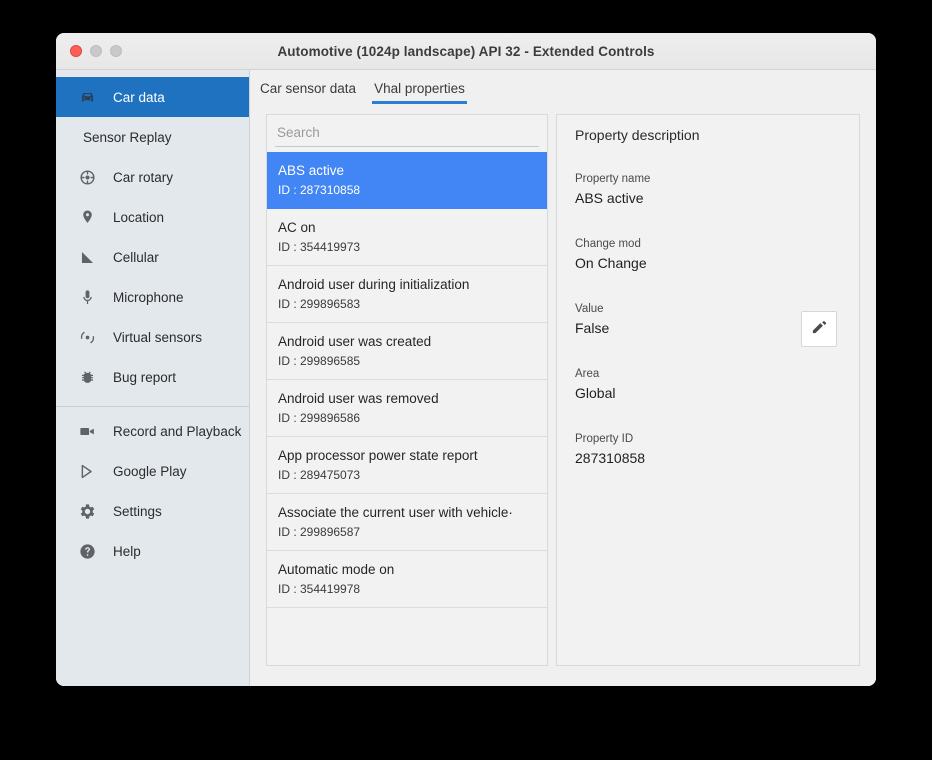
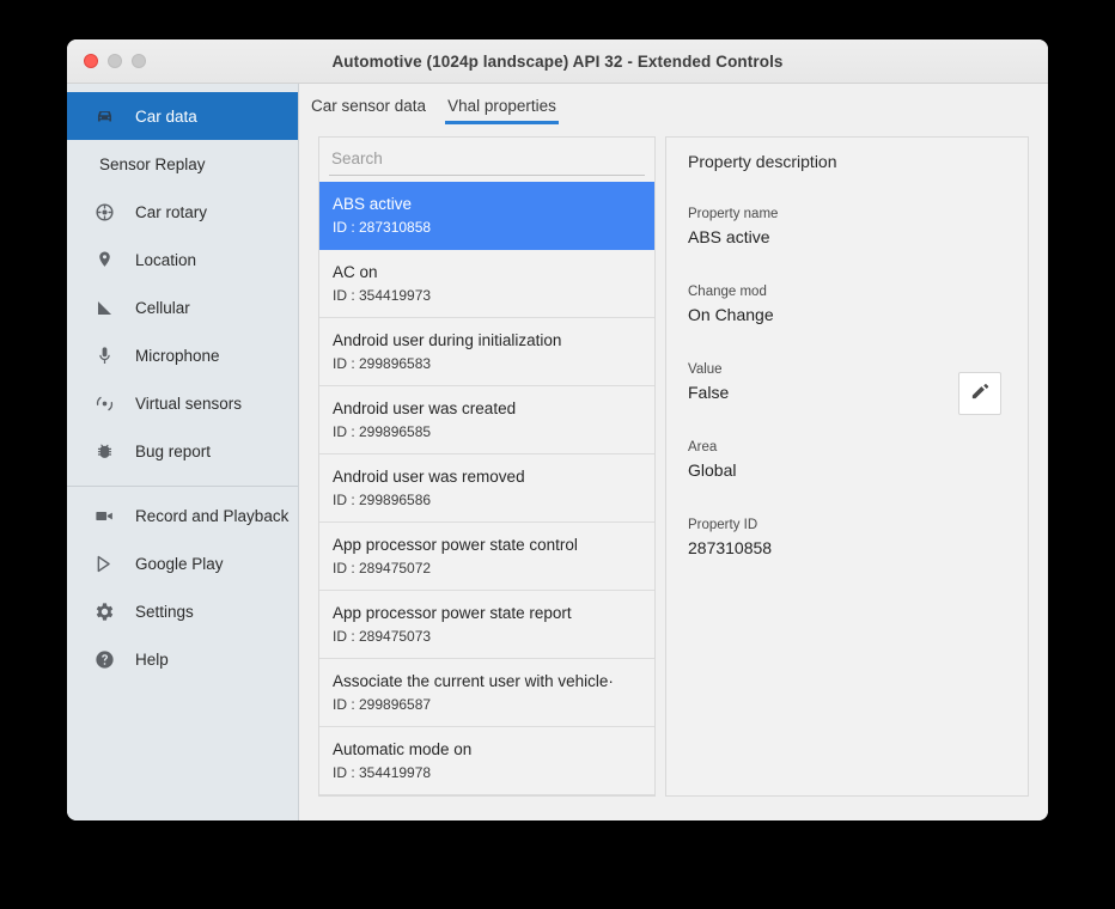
  Automotive (1024p landscape) API 32 - Extended Controls
  Car data
  Sensor Replay
  Car rotary
  Location
  Cellular
  Microphone
  Virtual sensors
  Bug report
  Record and Playback
  Google Play
  Settings
  Help
  Car sensor data
  Vhal properties
  Search
  ABS active
  ID : 287310858
  AC on
  ID : 354419973
  Android user during initialization
  ID : 299896583
  Android user was created
  ID : 299896585
  Android user was removed
  ID : 299896586
+ App processor power state control
+ ID : 289475072
  App processor power state report
  ID : 289475073
  Associate the current user with vehicle·
  ID : 299896587
  Automatic mode on
  ID : 354419978
  Property description
  Property name
  ABS active
  Change mod
  On Change
  Value
  False
  Area
  Global
  Property ID
  287310858
